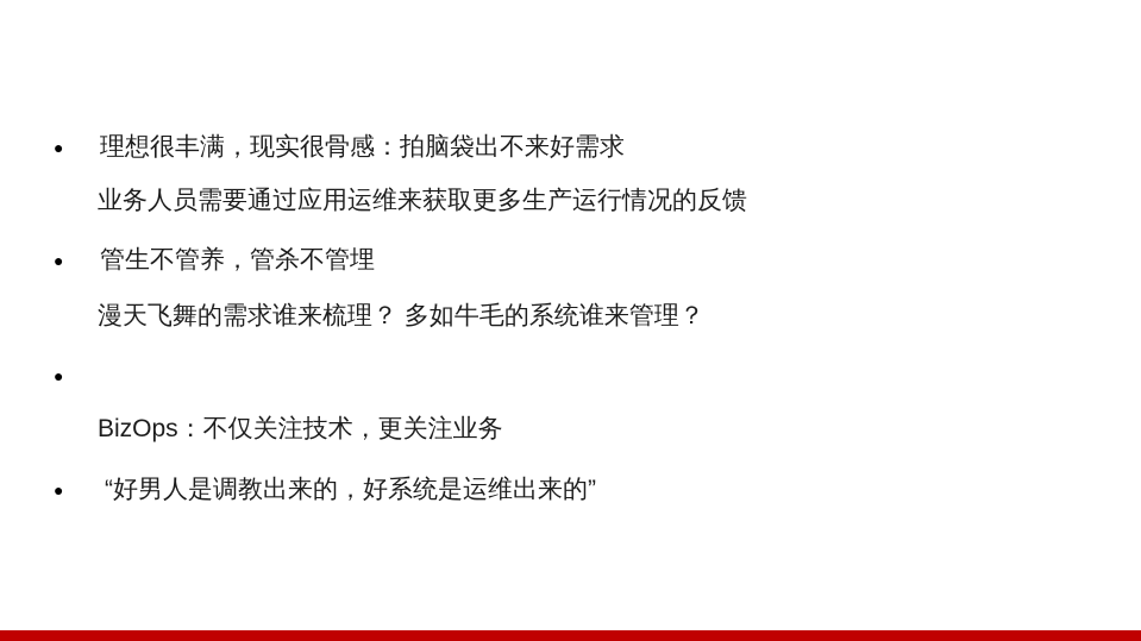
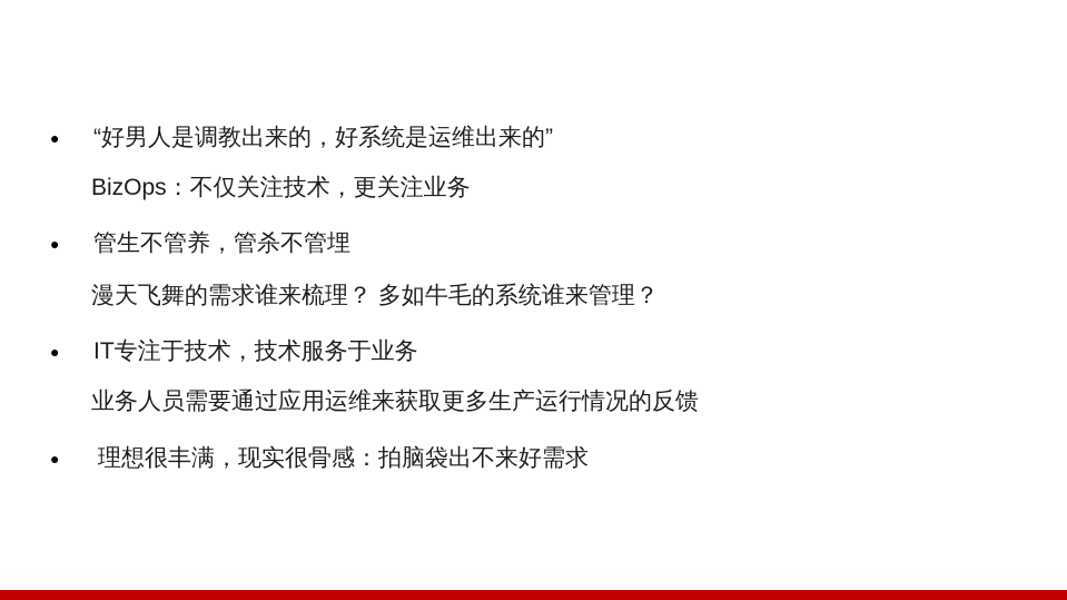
  ●
- 理想很丰满，现实很骨感：拍脑袋出不来好需求
+ “好男人是调教出来的，好系统是运维出来的”
- 业务人员需要通过应用运维来获取更多生产运行情况的反馈
+ BizOps：不仅关注技术，更关注业务
  ●
  管生不管养，管杀不管埋
  漫天飞舞的需求谁来梳理？ 多如牛毛的系统谁来管理？
  ●
+ IT专注于技术，技术服务于业务
- BizOps：不仅关注技术，更关注业务
+ 业务人员需要通过应用运维来获取更多生产运行情况的反馈
  ●
- “好男人是调教出来的，好系统是运维出来的”
+ 理想很丰满，现实很骨感：拍脑袋出不来好需求
